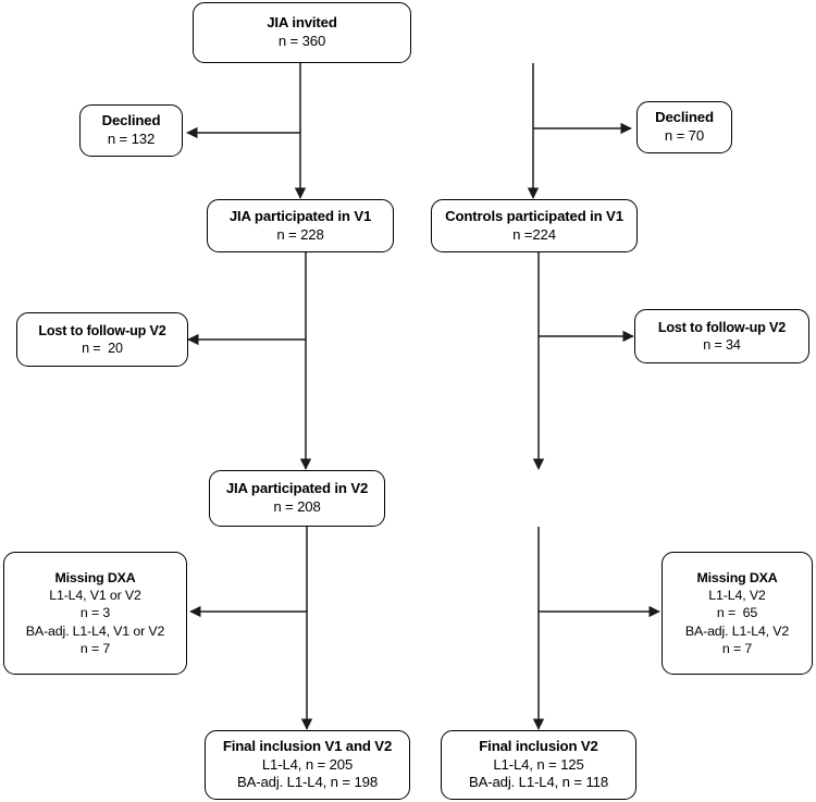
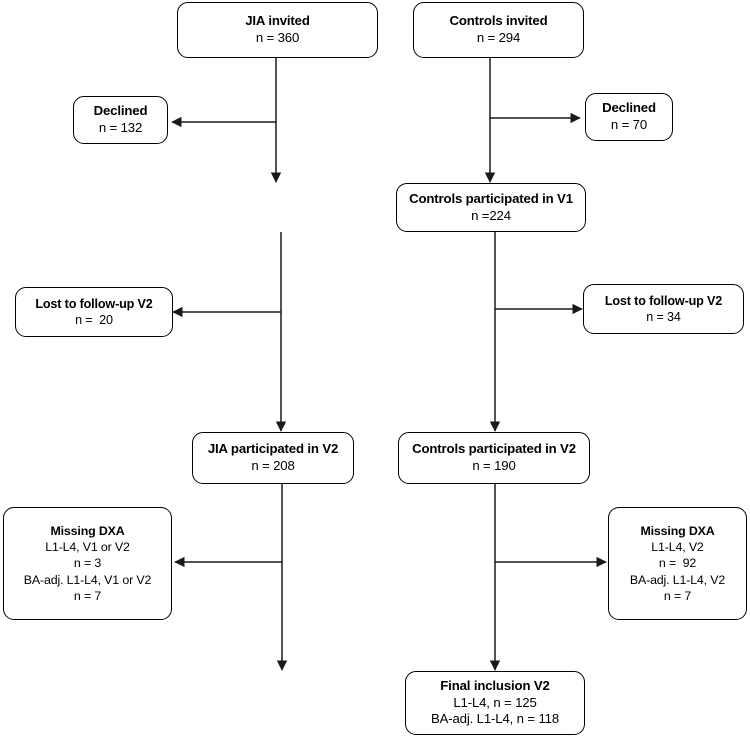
  JIA invited
  n = 360
+ Controls invited
+ n = 294
  Declined
  n = 132
  Declined
  n = 70
- JIA participated in V1
- n = 228
  Controls participated in V1
  n =224
  Lost to follow-up V2
  n = 20
  Lost to follow-up V2
  n = 34
  JIA participated in V2
  n = 208
+ Controls participated in V2
+ n = 190
  Missing DXA
  L1-L4, V1 or V2
  n = 3
  BA-adj. L1-L4, V1 or V2
  n = 7
  Missing DXA
  L1-L4, V2
- n = 65
+ n = 92
  BA-adj. L1-L4, V2
  n = 7
- Final inclusion V1 and V2
- L1-L4, n = 205
- BA-adj. L1-L4, n = 198
  Final inclusion V2
  L1-L4, n = 125
  BA-adj. L1-L4, n = 118
